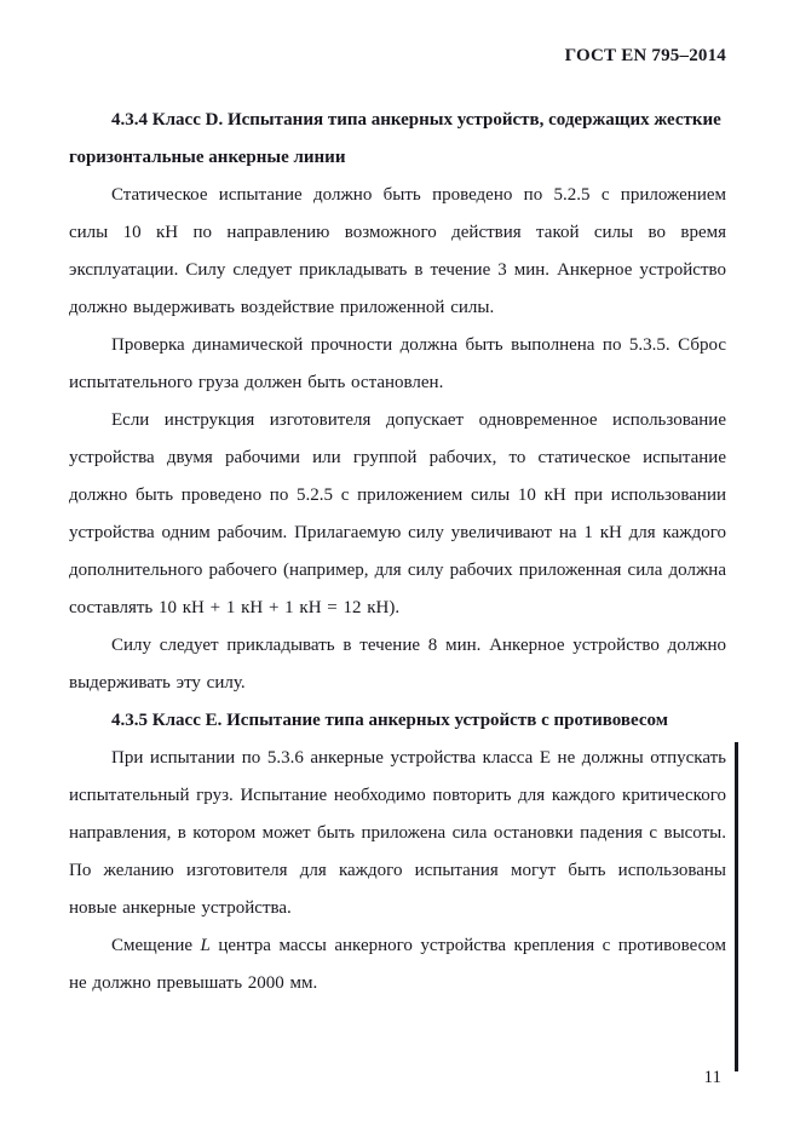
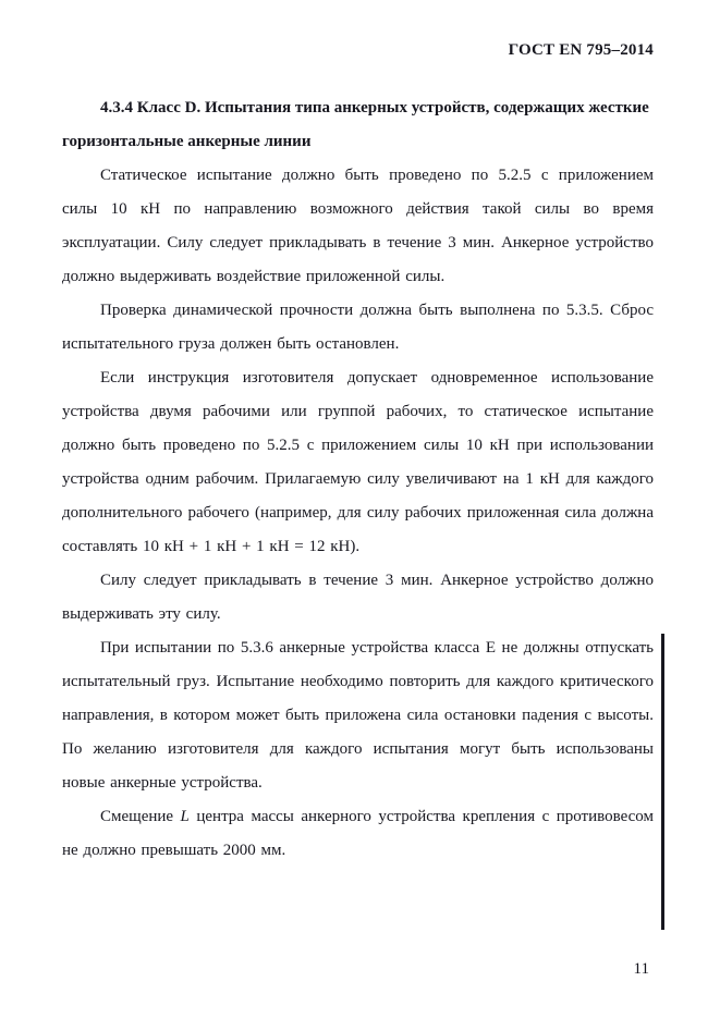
  ГОСТ EN 795–2014
  4.3.4 Класс D. Испытания типа анкерных устройств, содержащих жесткие горизонтальные анкерные линии
  Статическое испытание должно быть проведено по 5.2.5 с приложением силы 10 кН по направлению возможного действия такой силы во время эксплуатации. Силу следует прикладывать в течение 3 мин. Анкерное устройство должно выдерживать воздействие приложенной силы.
  Проверка динамической прочности должна быть выполнена по 5.3.5. Сброс испытательного груза должен быть остановлен.
  Если инструкция изготовителя допускает одновременное использование устройства двумя рабочими или группой рабочих, то статическое испытание должно быть проведено по 5.2.5 с приложением силы 10 кН при использовании устройства одним рабочим. Прилагаемую силу увеличивают на 1 кН для каждого дополнительного рабочего (например, для силу рабочих приложенная сила должна составлять 10 кН + 1 кН + 1 кН = 12 кН).
- Силу следует прикладывать в течение 8 мин. Анкерное устройство должно выдерживать эту силу.
+ Силу следует прикладывать в течение 3 мин. Анкерное устройство должно выдерживать эту силу.
- 4.3.5 Класс E. Испытание типа анкерных устройств с противовесом
  При испытании по 5.3.6 анкерные устройства класса E не должны отпускать испытательный груз. Испытание необходимо повторить для каждого критического направления, в котором может быть приложена сила остановки падения с высоты. По желанию изготовителя для каждого испытания могут быть использованы новые анкерные устройства.
  Смещение L центра массы анкерного устройства крепления с противовесом не должно превышать 2000 мм.
  11
